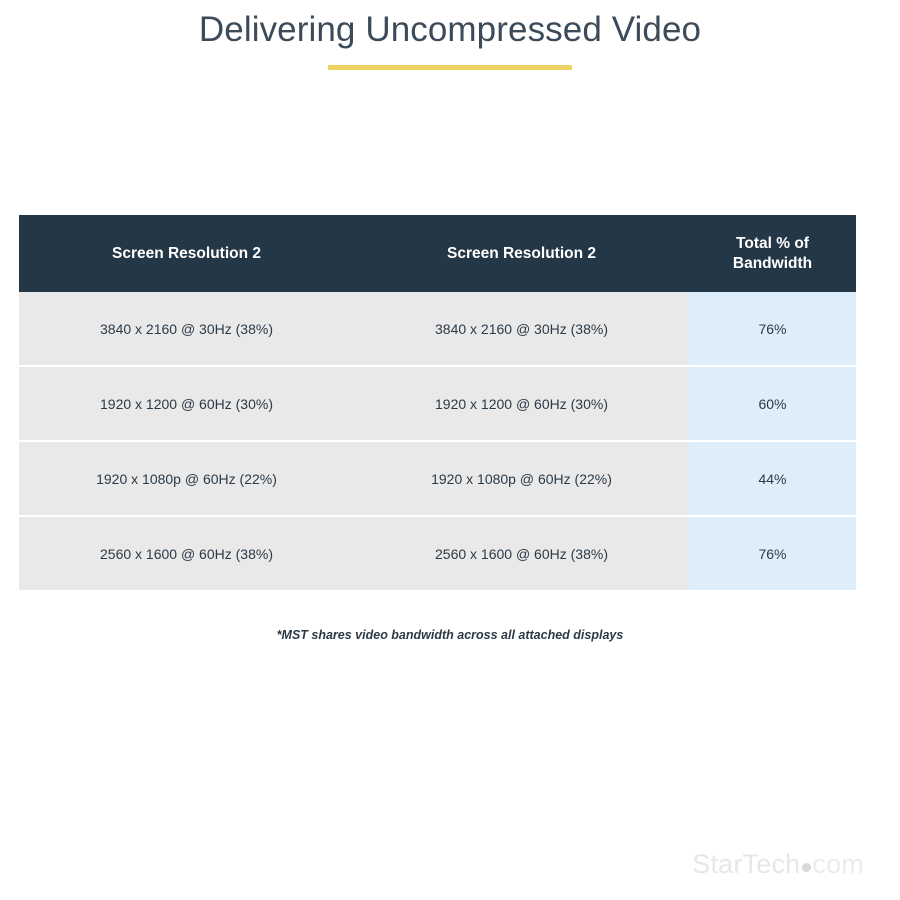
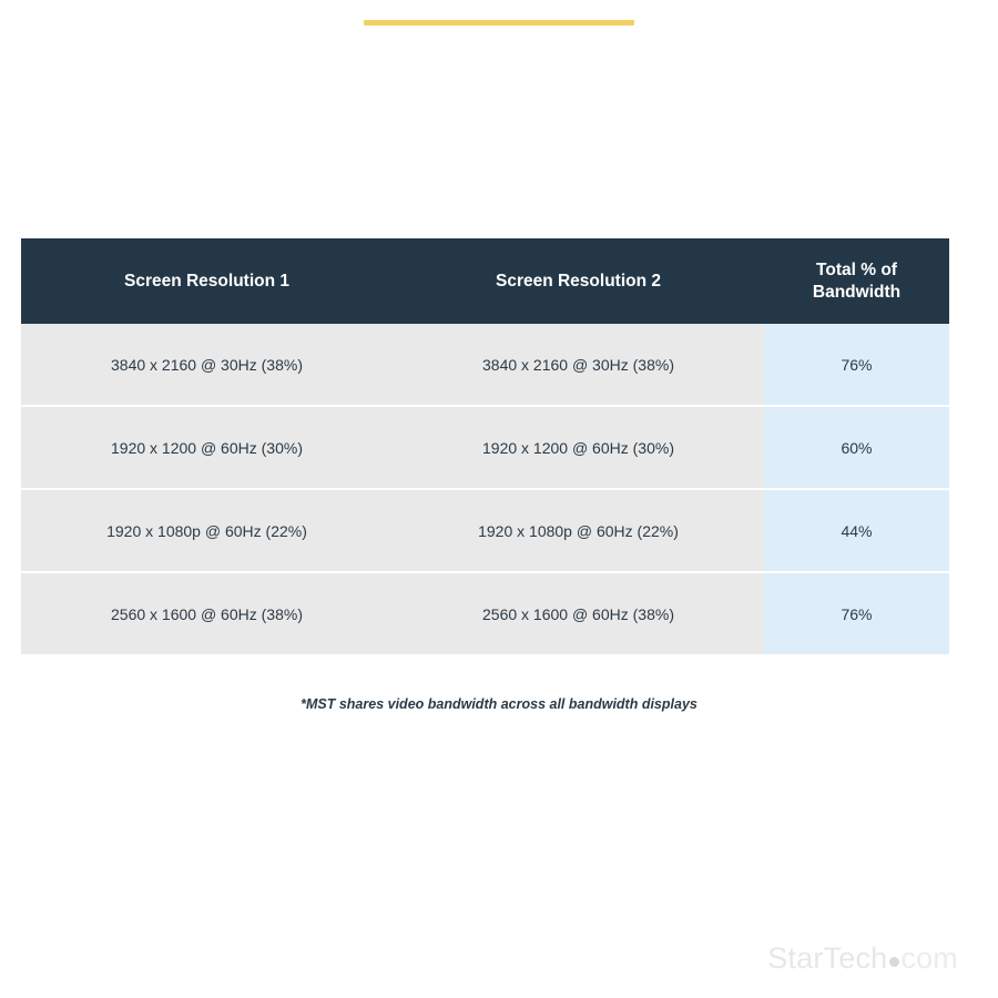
- Delivering Uncompressed Video
- Screen Resolution 2	Screen Resolution 2	Total % of Bandwidth
+ Screen Resolution 1	Screen Resolution 2	Total % of Bandwidth
  3840 x 2160 @ 30Hz (38%)	3840 x 2160 @ 30Hz (38%)	76%
  1920 x 1200 @ 60Hz (30%)	1920 x 1200 @ 60Hz (30%)	60%
  1920 x 1080p @ 60Hz (22%)	1920 x 1080p @ 60Hz (22%)	44%
  2560 x 1600 @ 60Hz (38%)	2560 x 1600 @ 60Hz (38%)	76%
- *MST shares video bandwidth across all attached displays
+ *MST shares video bandwidth across all bandwidth displays
  StarTech
